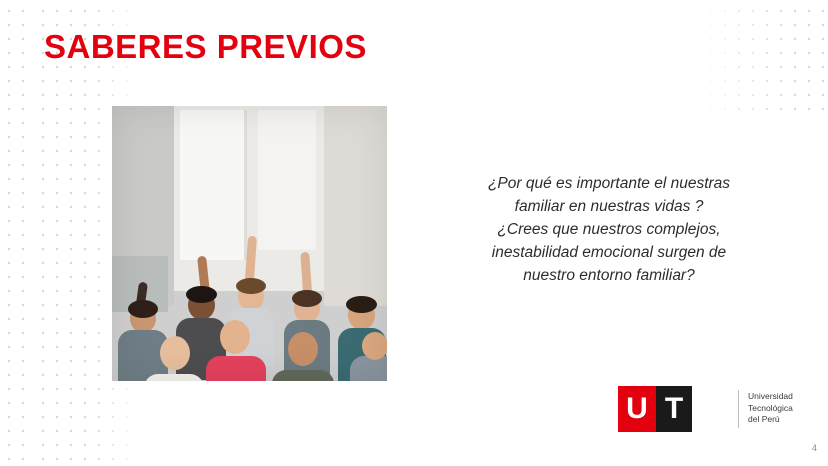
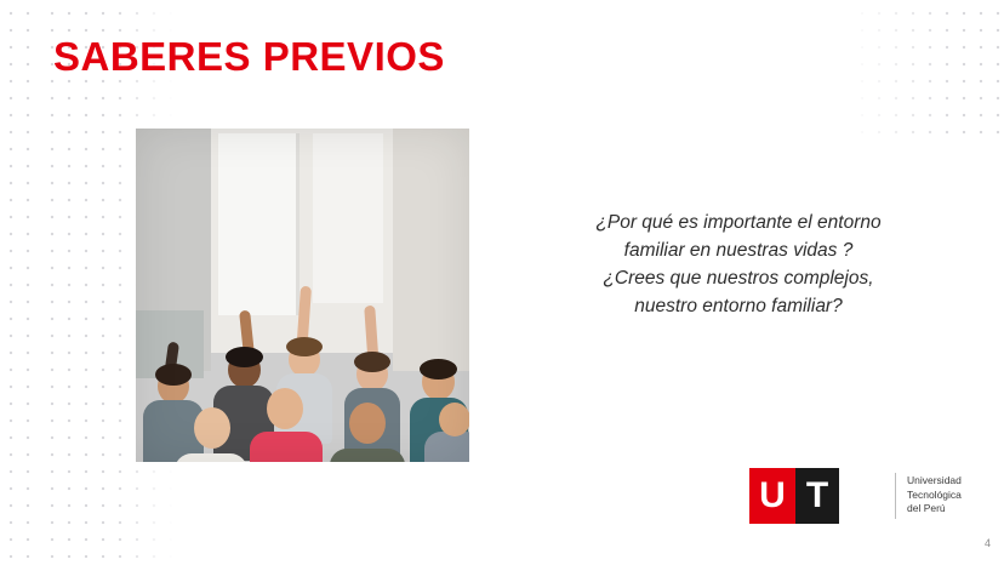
  SABERES PREVIOS
- ¿Por qué es importante el nuestras
+ ¿Por qué es importante el entorno
  familiar en nuestras vidas ?
  ¿Crees que nuestros complejos,
- inestabilidad emocional surgen de
  nuestro entorno familiar?
  U
  T
  Universidad
  Tecnológica
  del Perú
  4
